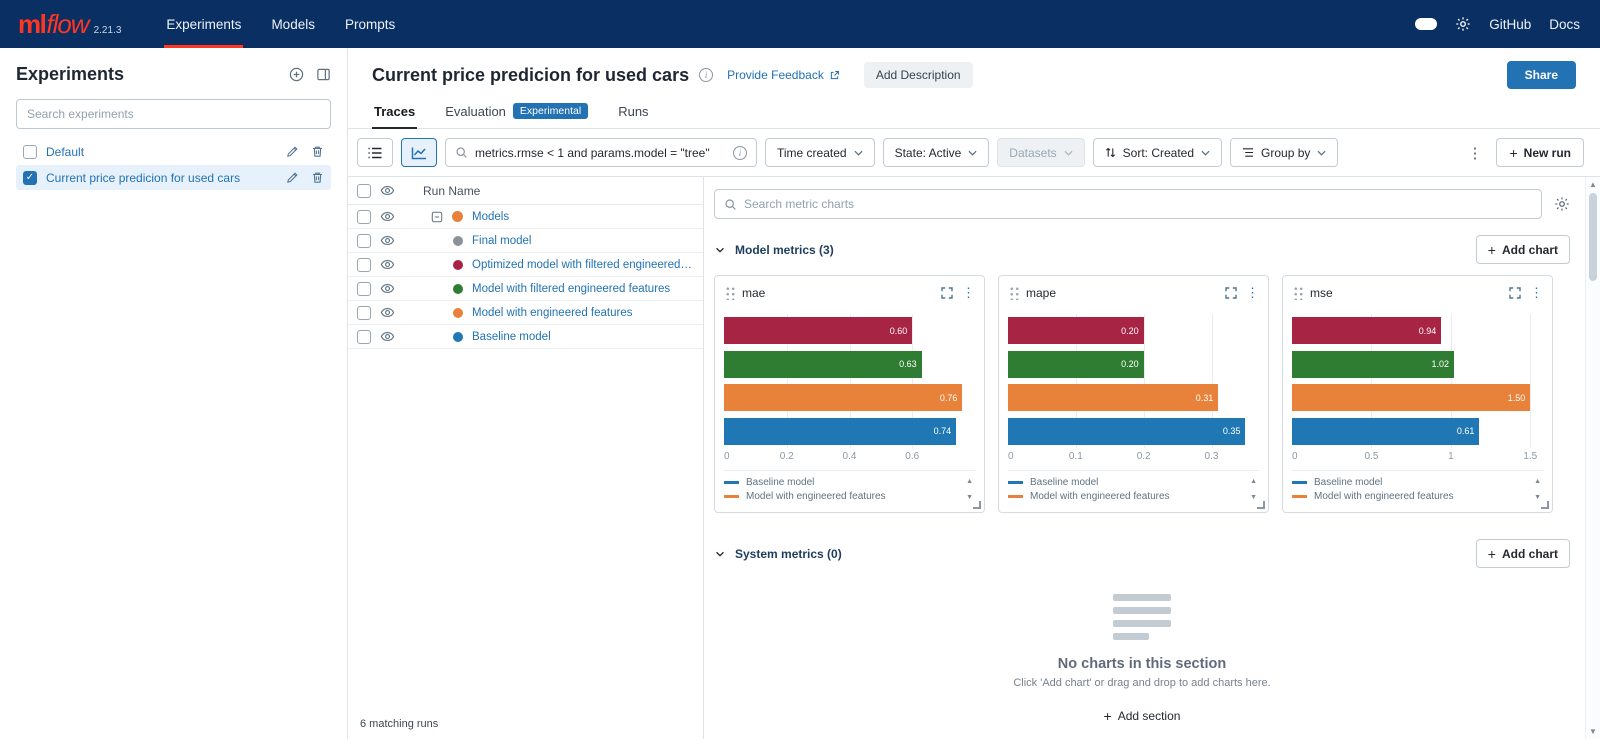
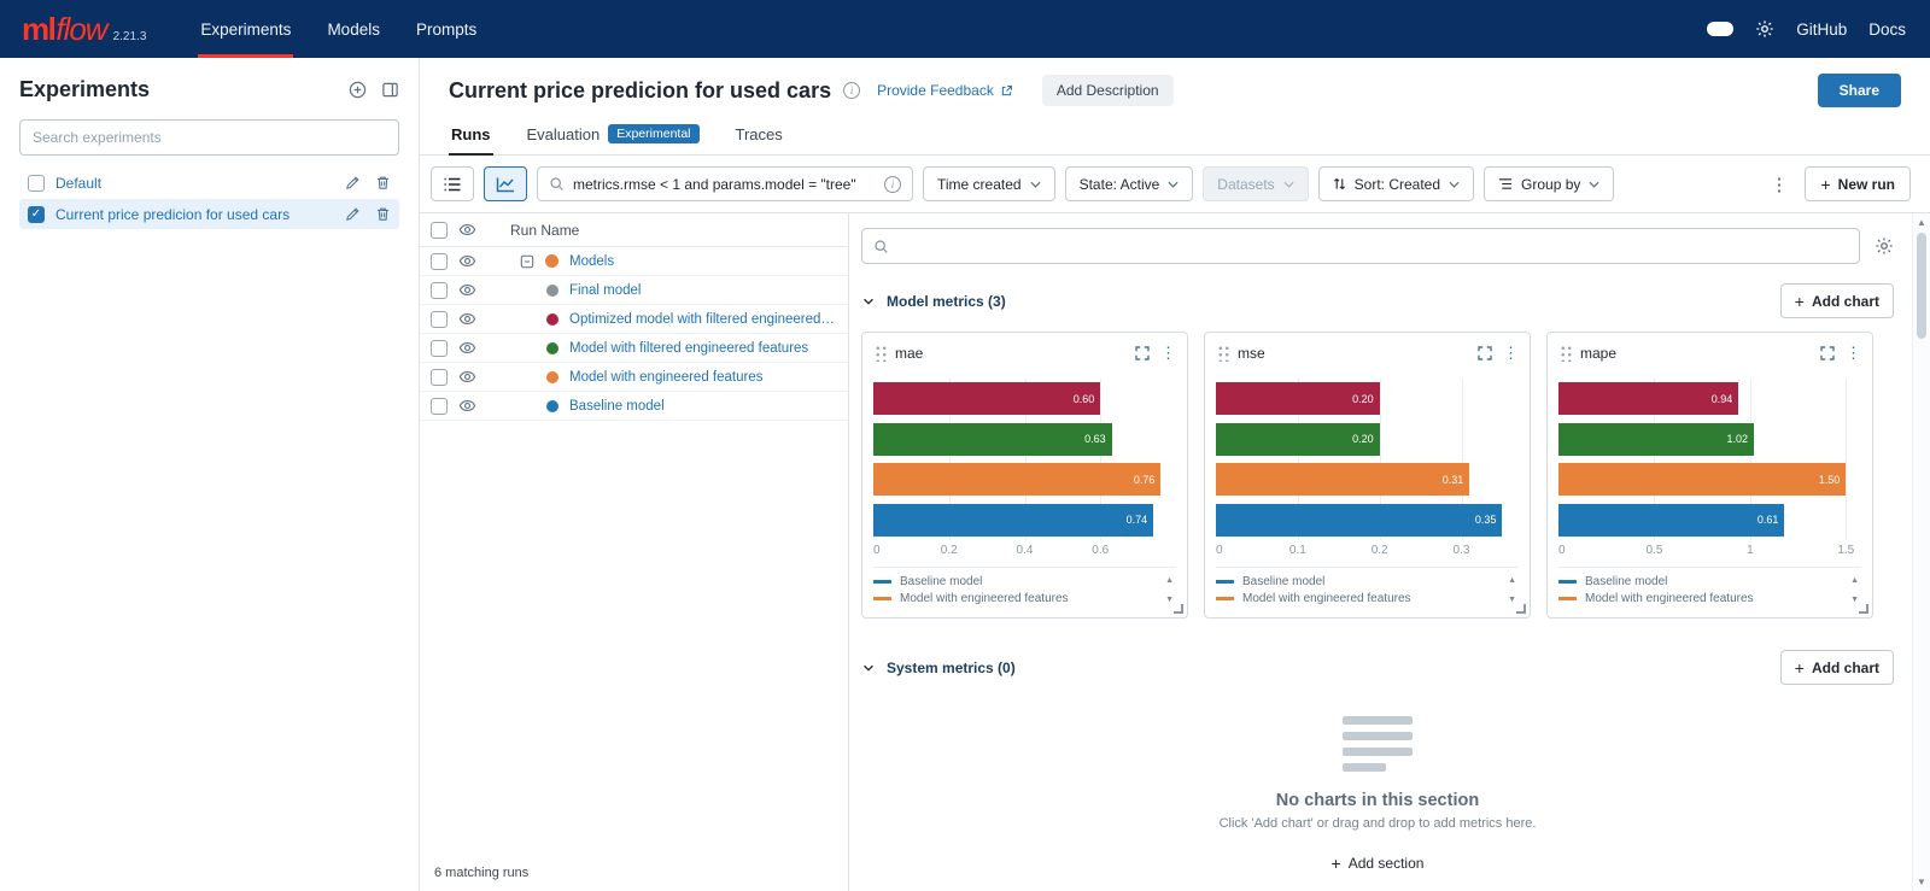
  ml
  flow
  2.21.3
  Experiments
  Models
  Prompts
  GitHub
  Docs
  Experiments
  Search experiments
  Default
  ✓
  Current price predicion for used cars
  Current price predicion for used cars
  i
  Provide Feedback
  Add Description
  Share
- Traces
+ Runs
  Evaluation
  Experimental
- Runs
+ Traces
  metrics.rmse < 1 and params.model = "tree"
  i
  Time created
  State: Active
  Datasets
  Sort: Created
  Group by
  ⋮
  +
  New run
  Run Name
  Models
  Final model
  Optimized model with filtered engineered fe
  Model with filtered engineered features
  Model with engineered features
  Baseline model
  6 matching runs
- Search metric charts
  Model metrics (3)
  +
  Add chart
  mae
  ⋮
  0.60
  0.63
  0.76
  0.74
  0
  0.2
  0.4
  0.6
  Baseline model
  Model with engineered features
- mape
+ mse
  ⋮
  0.20
  0.20
  0.31
  0.35
  0
  0.1
  0.2
  0.3
  Baseline model
  Model with engineered features
- mse
+ mape
  ⋮
  0.94
  1.02
  1.50
  0.61
  0
  0.5
  1
  1.5
  Baseline model
  Model with engineered features
  System metrics (0)
  +
  Add chart
  No charts in this section
- Click 'Add chart' or drag and drop to add charts here.
+ Click 'Add chart' or drag and drop to add metrics here.
  +
  Add section
  ▲
  ▼
